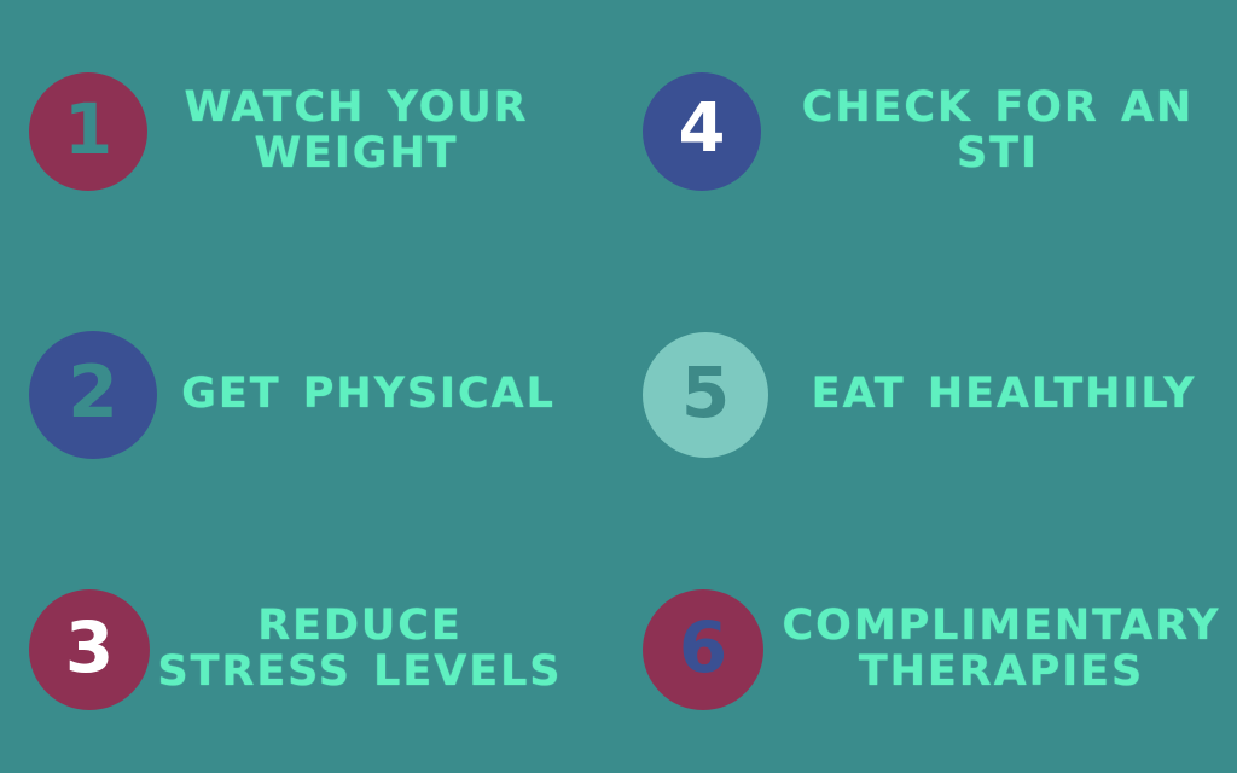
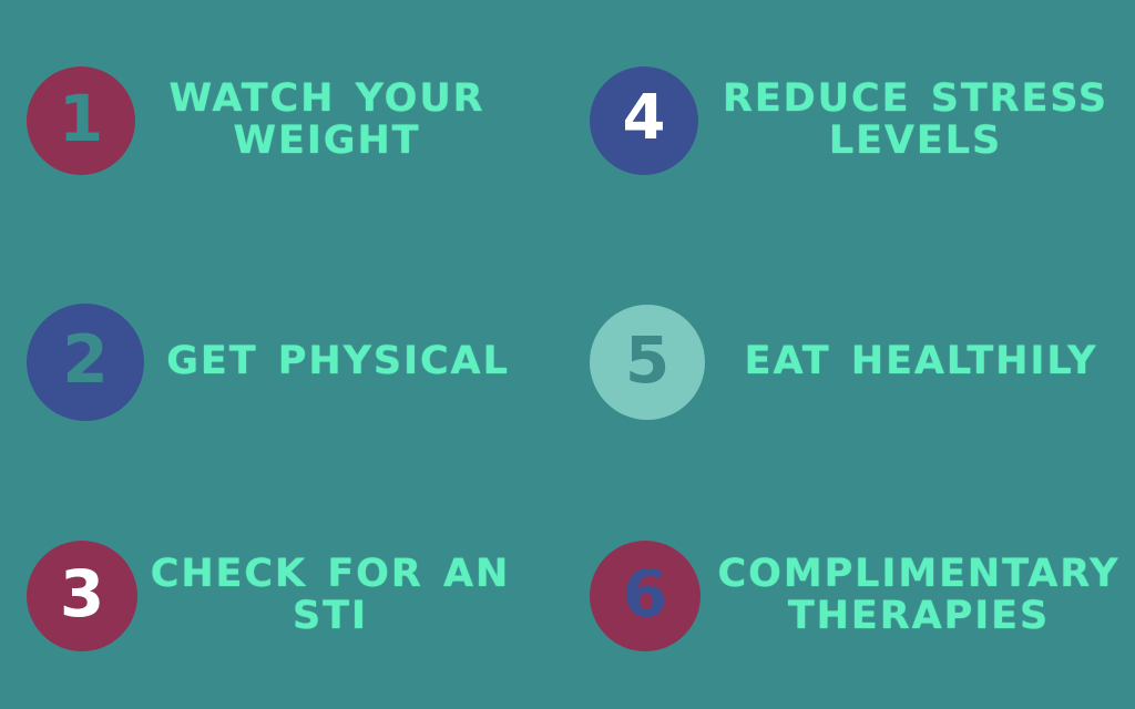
  1
  WATCH YOUR WEIGHT
  4
- CHECK FOR AN STI
+ REDUCE STRESS LEVELS
  2
  GET PHYSICAL
  5
  EAT HEALTHILY
  3
- REDUCE STRESS LEVELS
+ CHECK FOR AN STI
  6
  COMPLIMENTARY THERAPIES
